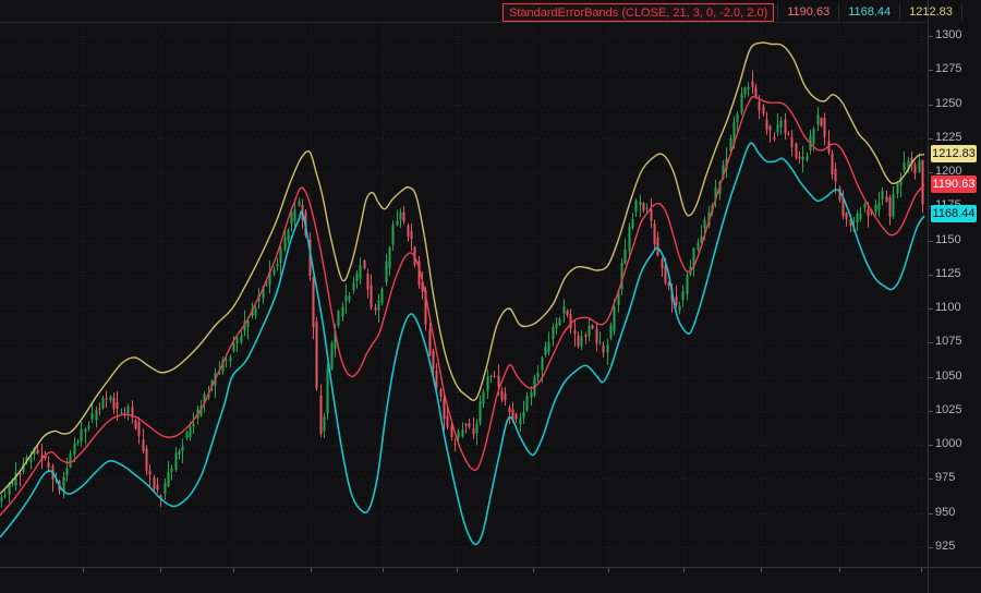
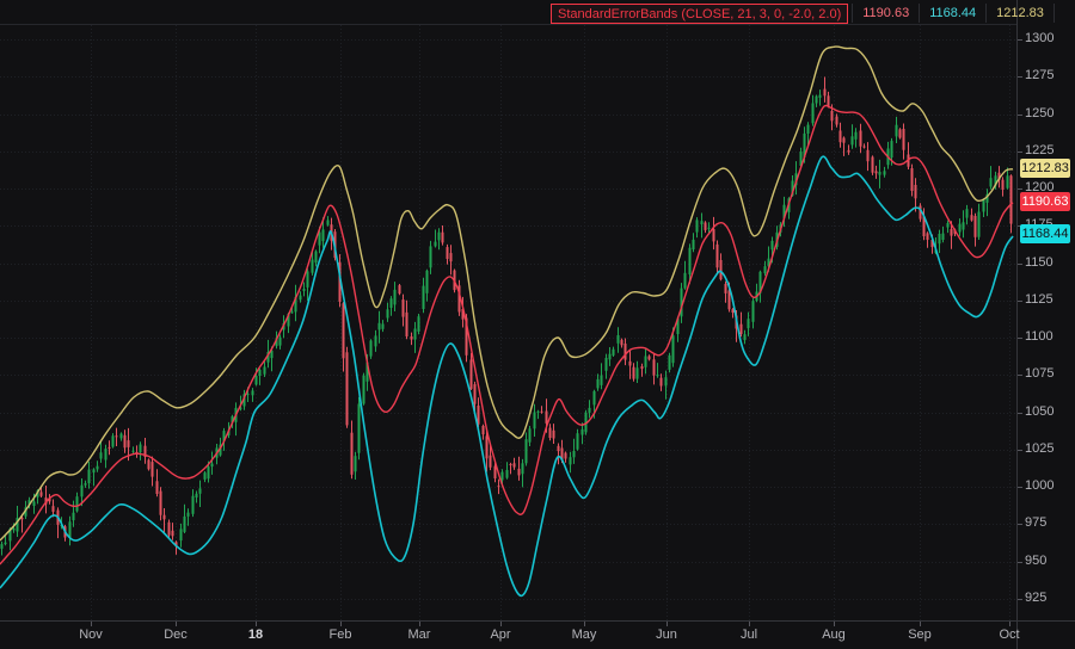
  StandardErrorBands (CLOSE, 21, 3, 0, -2.0, 2.0)
  1190.63
  1168.44
  1212.83
  1300
  1275
  1250
  1225
  1200
  1150
  1125
  1100
  1075
  1050
  1025
  1000
  975
  950
  925
  1212.83
  1190.63
  1168.44
+ Nov
+ Dec
+ 18
+ Feb
+ Mar
+ Apr
+ May
+ Jun
+ Jul
+ Aug
+ Sep
+ Oct
